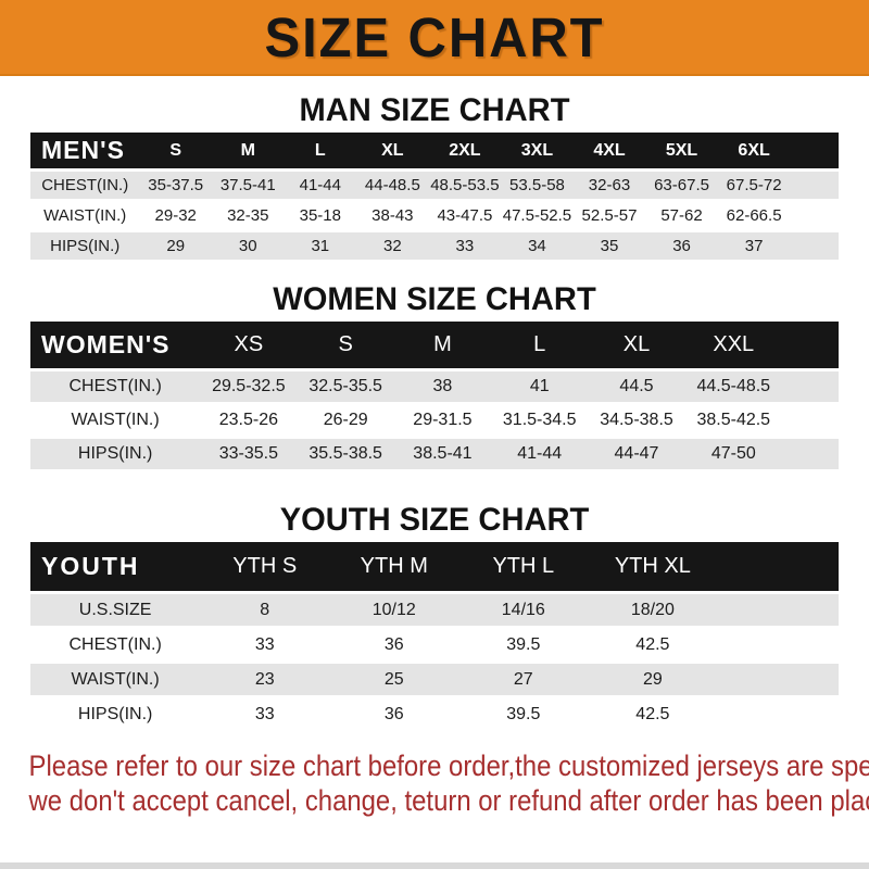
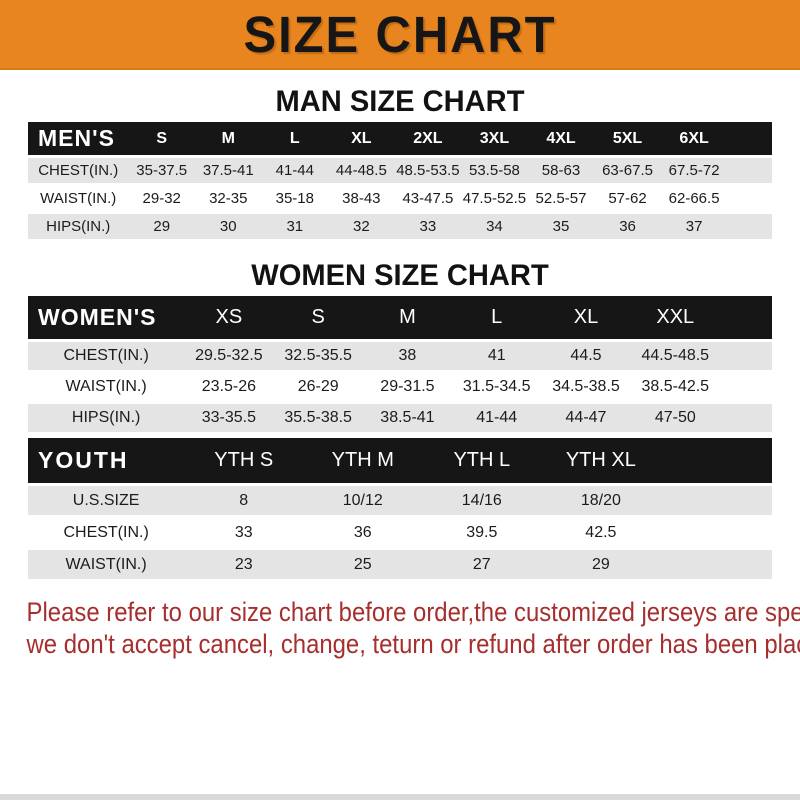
  SIZE CHART
  MAN SIZE CHART
  MEN'S	S	M	L	XL	2XL	3XL	4XL	5XL	6XL
- CHEST(IN.)	35-37.5	37.5-41	41-44	44-48.5	48.5-53.5	53.5-58	32-63	63-67.5	67.5-72
+ CHEST(IN.)	35-37.5	37.5-41	41-44	44-48.5	48.5-53.5	53.5-58	58-63	63-67.5	67.5-72
  WAIST(IN.)	29-32	32-35	35-18	38-43	43-47.5	47.5-52.5	52.5-57	57-62	62-66.5
  HIPS(IN.)	29	30	31	32	33	34	35	36	37
  WOMEN SIZE CHART
  WOMEN'S	XS	S	M	L	XL	XXL
  CHEST(IN.)	29.5-32.5	32.5-35.5	38	41	44.5	44.5-48.5
  WAIST(IN.)	23.5-26	26-29	29-31.5	31.5-34.5	34.5-38.5	38.5-42.5
  HIPS(IN.)	33-35.5	35.5-38.5	38.5-41	41-44	44-47	47-50
- YOUTH SIZE CHART
  YOUTH	YTH S	YTH M	YTH L	YTH XL
  U.S.SIZE	8	10/12	14/16	18/20
  CHEST(IN.)	33	36	39.5	42.5
  WAIST(IN.)	23	25	27	29
- HIPS(IN.)	33	36	39.5	42.5
  Please refer to our size chart before order,the customized jerseys are spe
  we don't accept cancel, change, teturn or refund after order has been pla
